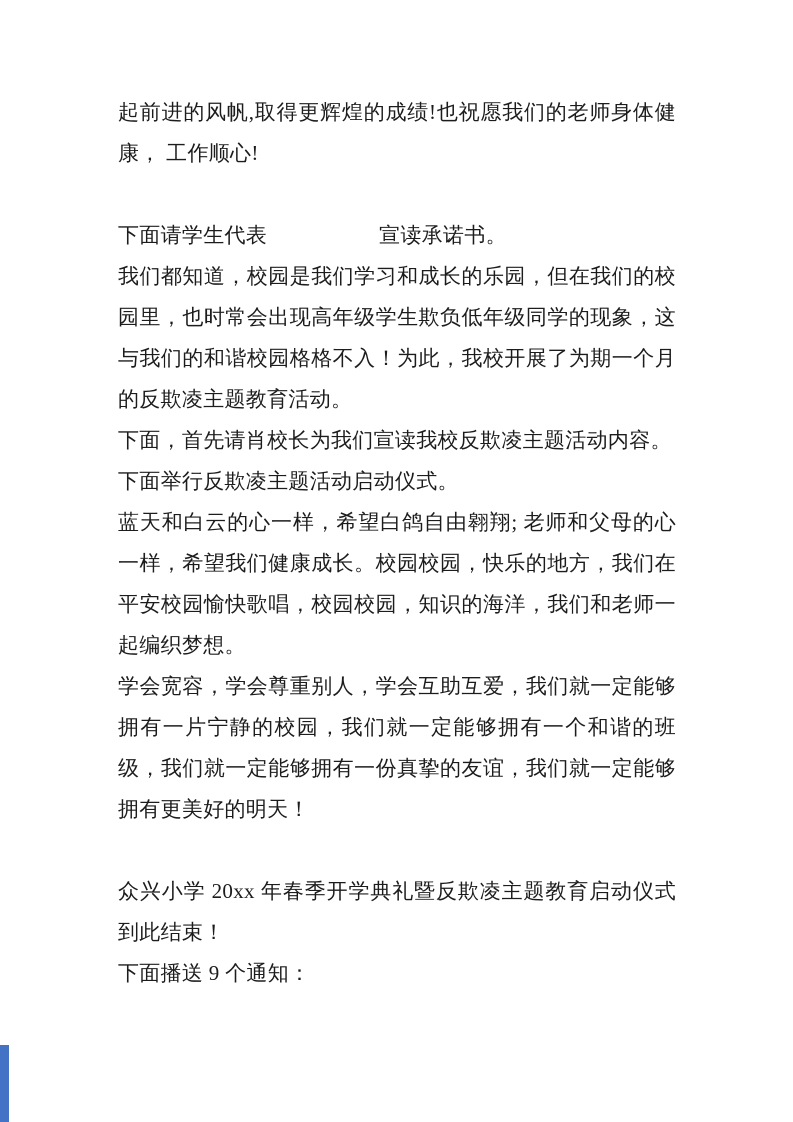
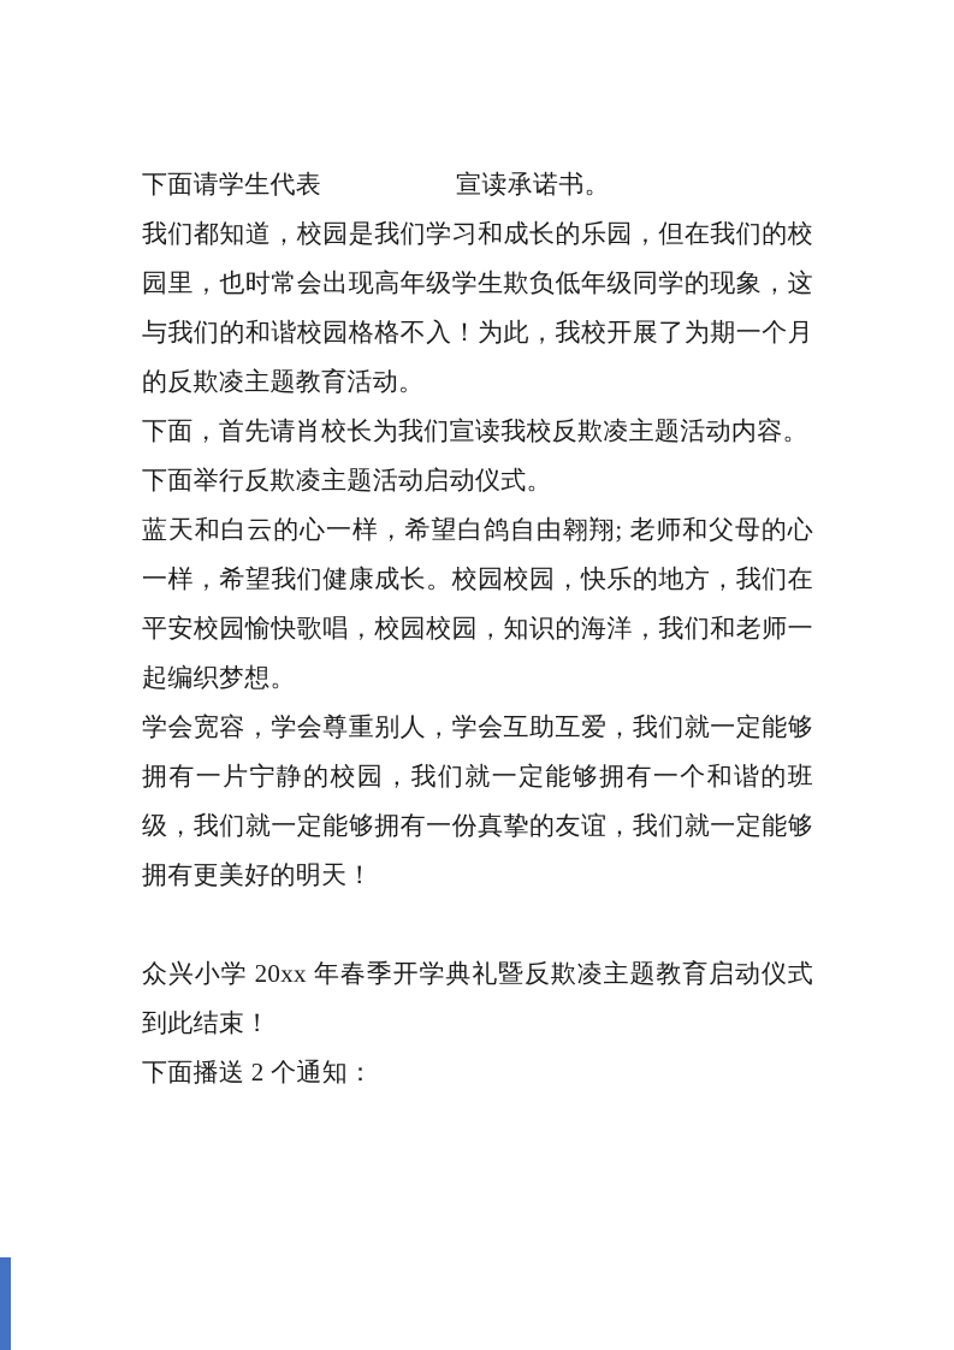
- 起前进的风帆,取得更辉煌的成绩!也祝愿我们的老师身体健康， 工作顺心!
  下面请学生代表 宣读承诺书。
  我们都知道，校园是我们学习和成长的乐园，但在我们的校园里，也时常会出现高年级学生欺负低年级同学的现象，这与我们的和谐校园格格不入！为此，我校开展了为期一个月的反欺凌主题教育活动。
  下面，首先请肖校长为我们宣读我校反欺凌主题活动内容。
  下面举行反欺凌主题活动启动仪式。
  蓝天和白云的心一样，希望白鸽自由翱翔; 老师和父母的心一样，希望我们健康成长。校园校园，快乐的地方，我们在平安校园愉快歌唱，校园校园，知识的海洋，我们和老师一起编织梦想。
  学会宽容，学会尊重别人，学会互助互爱，我们就一定能够拥有一片宁静的校园，我们就一定能够拥有一个和谐的班级，我们就一定能够拥有一份真挚的友谊，我们就一定能够拥有更美好的明天！
  众兴小学 20xx 年春季开学典礼暨反欺凌主题教育启动仪式到此结束！
- 下面播送 9 个通知：
+ 下面播送 2 个通知：
